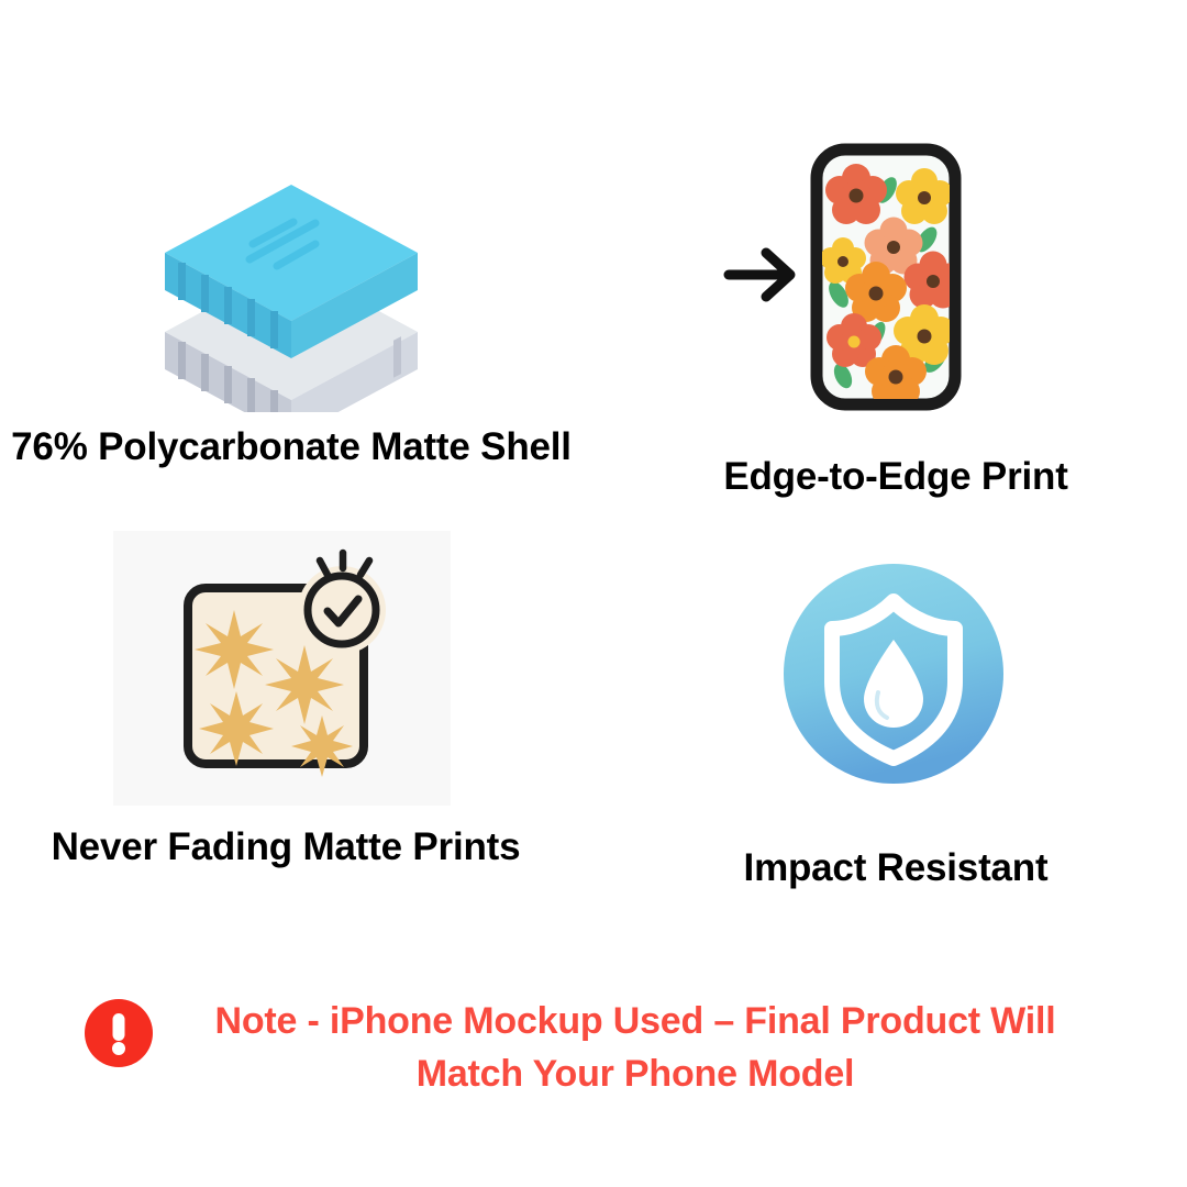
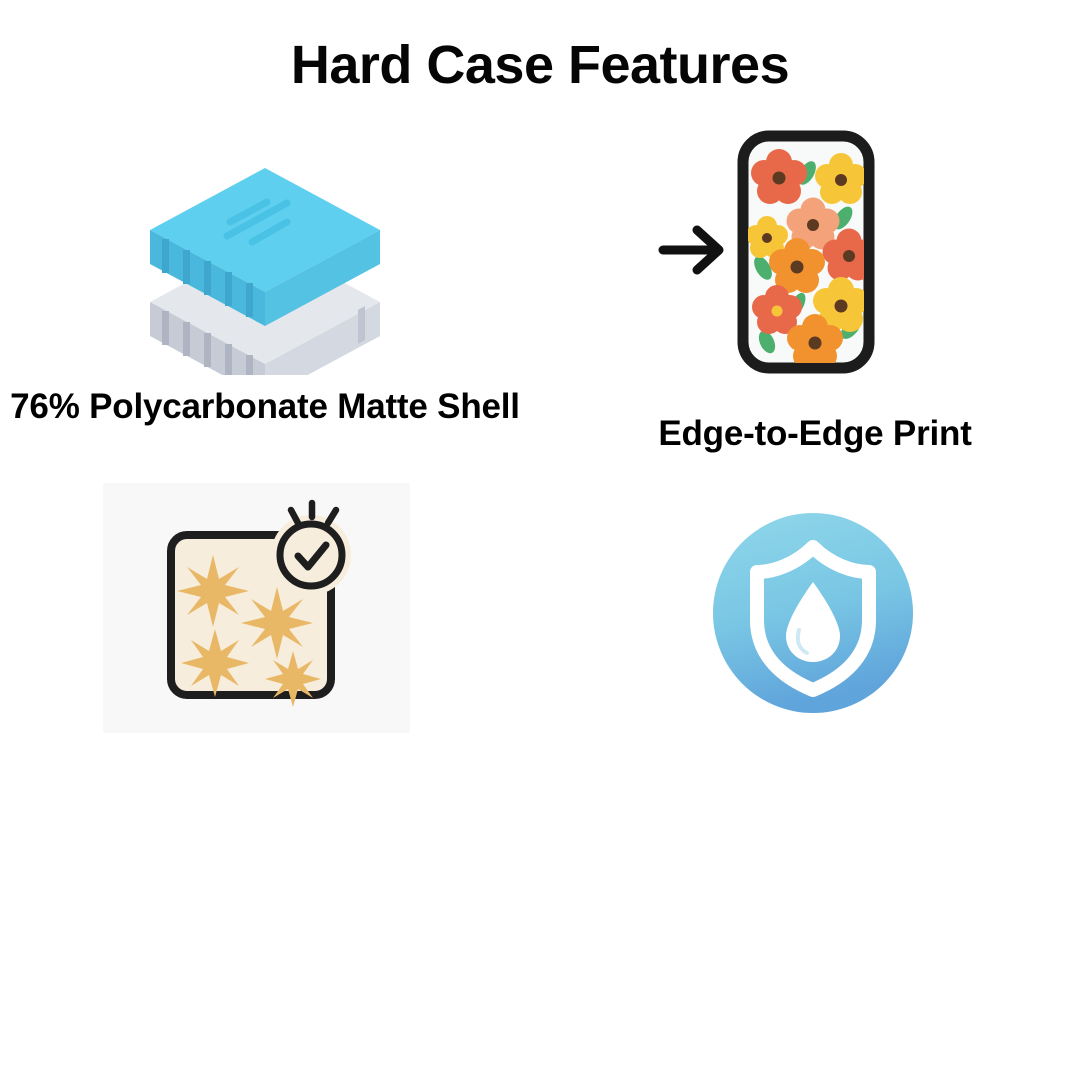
+ Hard Case Features
  76% Polycarbonate Matte Shell
  Edge-to-Edge Print
- Never Fading Matte Prints
- Impact Resistant
- Note - iPhone Mockup Used – Final Product Will Match Your Phone Model
